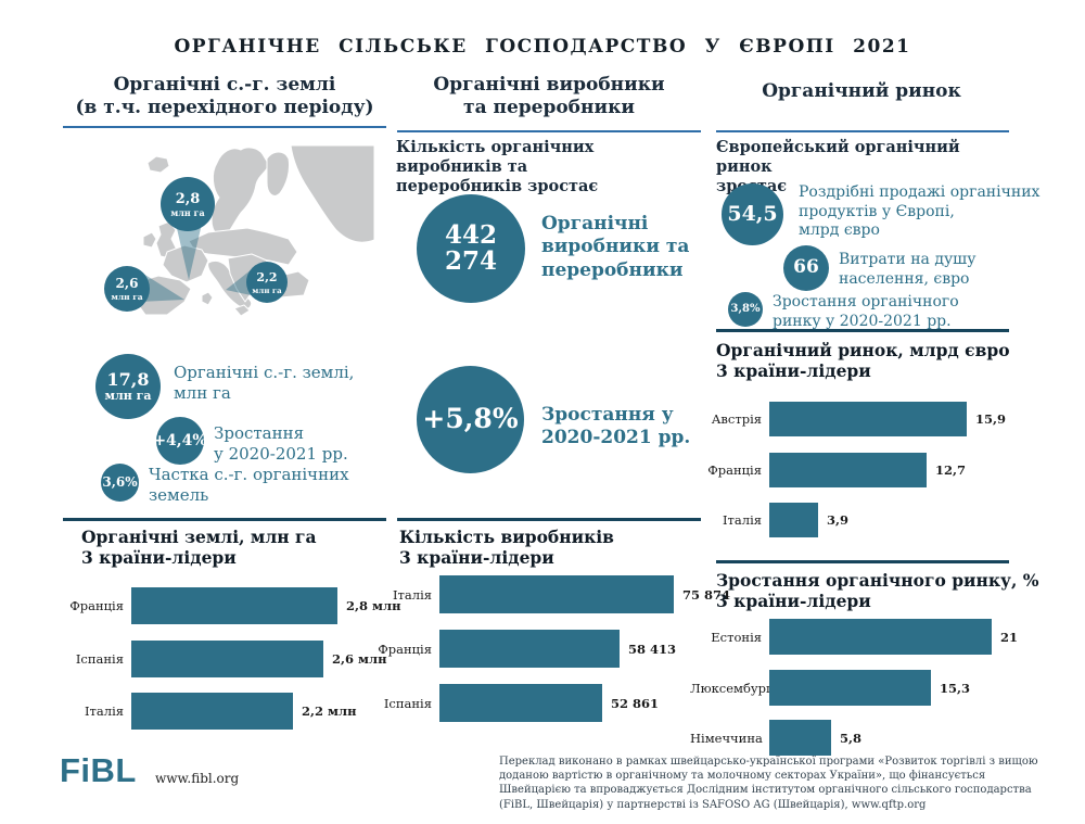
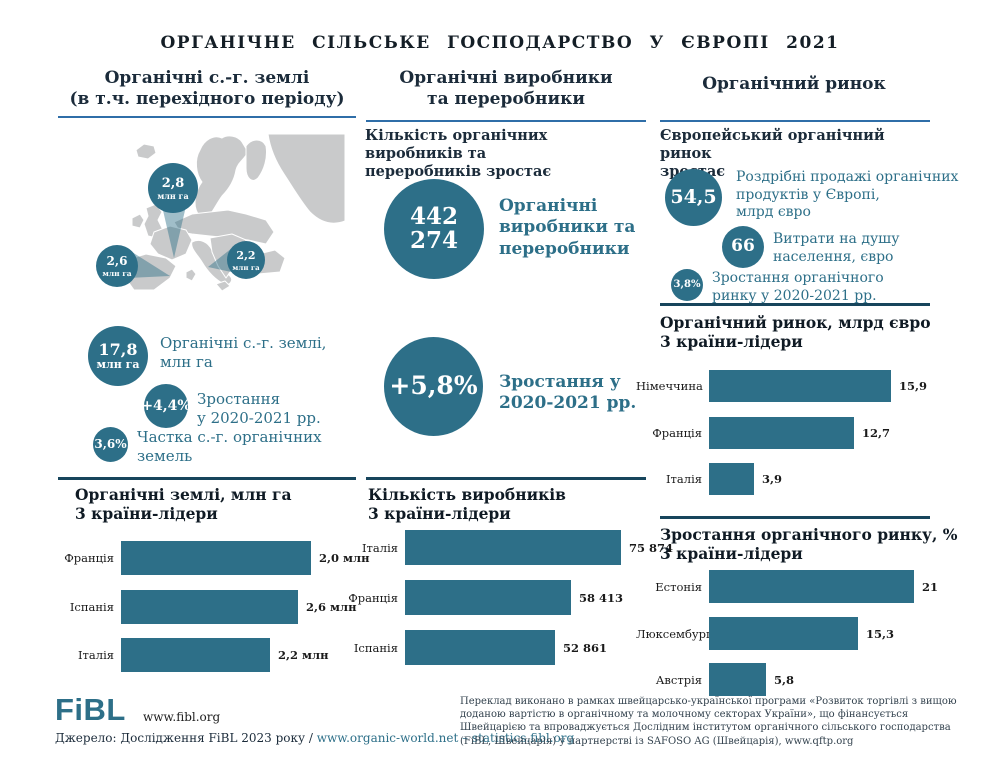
  ОРГАНІЧНЕ СІЛЬСЬКЕ ГОСПОДАРСТВО У ЄВРОПІ 2021
  Органічні с.-г. землі
  (в т.ч. перехідного періоду)
  Органічні виробники
  та переробники
  Органічний ринок
  Кількість органічних виробників та
  переробників зростає
  Європейський органічний ринок
  2,8
  млн га
  2,6
  млн га
  2,2
  млн га
  17,8
  млн га
  Органічні с.-г. землі,
  млн га
  +4,4%
  Зростання
  у 2020-2021 рр.
  3,6%
  Частка с.-г. органічних
  земель
  442 274
  Органічні
  виробники та
  переробники
  +5,8%
  Зростання у
  2020-2021 рр.
  54,5
  Роздрібні продажі органічних
  продуктів у Європі,
  млрд євро
  66
  Витрати на душу
  населення, євро
  3,8%
  Зростання органічного
  ринку у 2020-2021 рр.
  Органічні землі, млн га
  3 країни-лідери
  Франція
- 2,8 млн
+ 2,0 млн
  Іспанія
  2,6 млн
  Італія
  2,2 млн
  Кількість виробників
  3 країни-лідери
  Італія
  75 874
  Франція
  58 413
  Іспанія
  52 861
  Органічний ринок, млрд євро
  3 країни-лідери
- Австрія
+ Німеччина
  15,9
  Франція
  12,7
  Італія
  3,9
  Зростання органічного ринку, %
  3 країни-лідери
  Естонія
  21
  Люксембур
  15,3
- Німеччина
+ Австрія
  5,8
  FiBL
  www.fibl.org
+ Джерело: Дослідження FiBL 2023 року / www.organic-world.net – statistics.fibl.org
  Переклад виконано в рамках швейцарсько-української програми «Розвиток торгівлі з вищою доданою вартістю в органічному та молочному секторах України», що фінансується Швейцарією та впроваджується Дослідним інститутом органічного сільського господарства (FiBL, Швейцарія) у партнерстві із SAFOSO AG (Швейцарія), www.qftp.org
